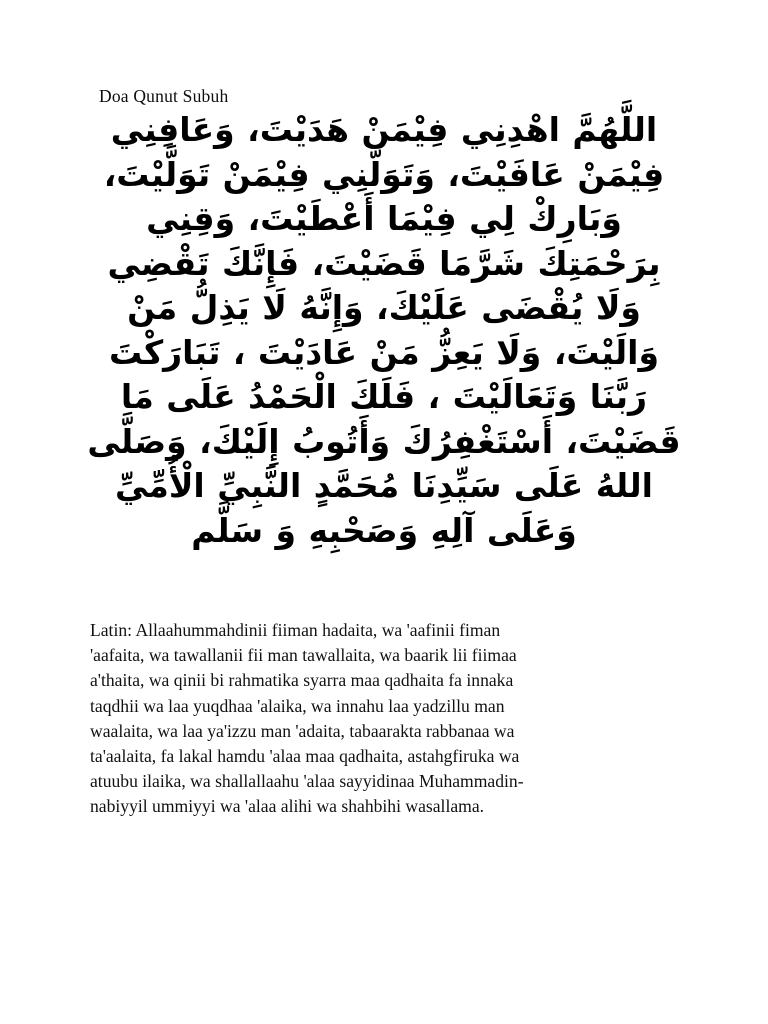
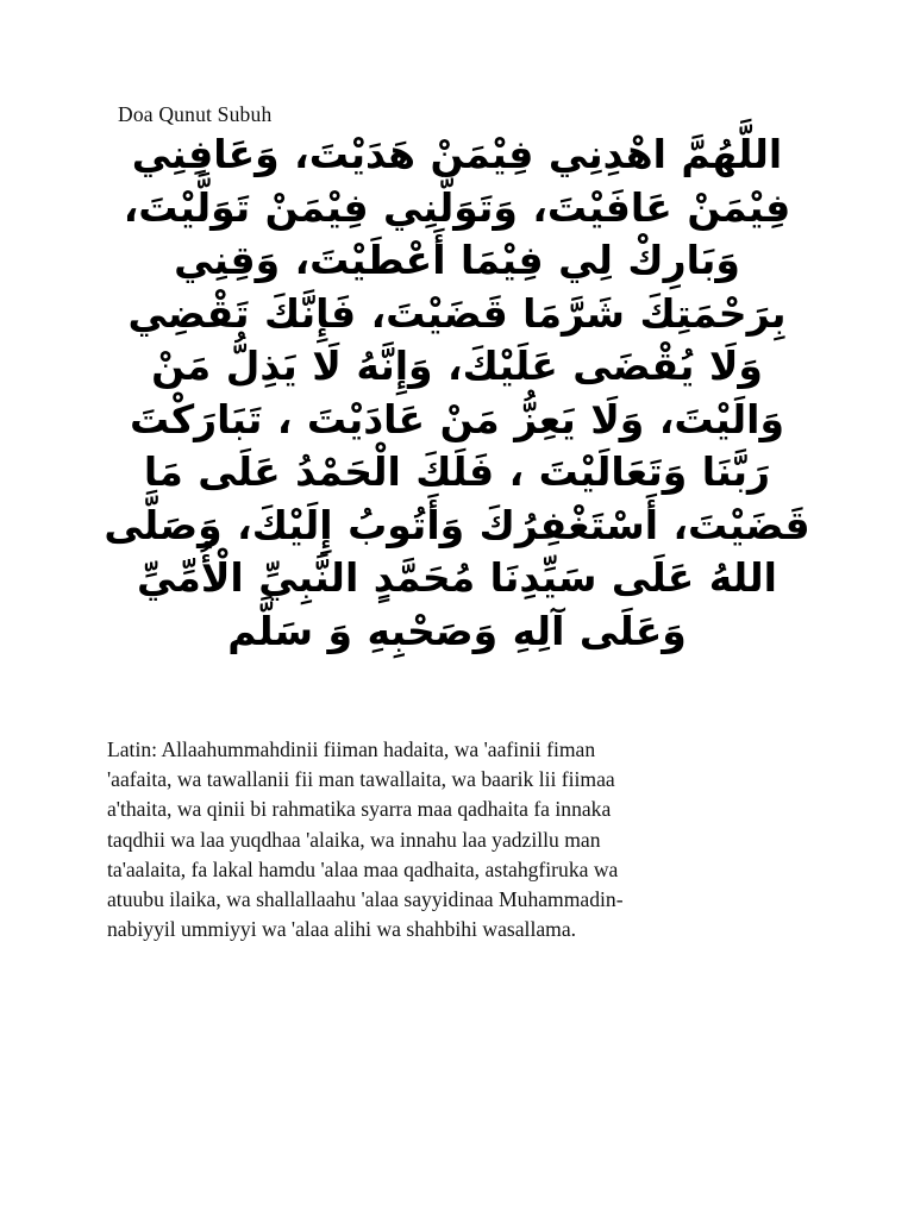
  Doa Qunut Subuh
  اللَّهُمَّ اهْدِنِي فِيْمَنْ هَدَيْتَ، وَعَافِنِي فِيْمَنْ عَافَيْتَ، وَتَوَلَّنِي فِيْمَنْ تَوَلَّيْتَ، وَبَارِكْ لِي فِيْمَا أَعْطَيْتَ، وَقِنِي بِرَحْمَتِكَ شَرَّمَا قَضَيْتَ، فَإِنَّكَ تَقْضِي وَلَا يُقْضَى عَلَيْكَ، وَإِنَّهُ لَا يَذِلُّ مَنْ وَالَيْتَ، وَلَا يَعِزُّ مَنْ عَادَيْتَ ، تَبَارَكْتَ رَبَّنَا وَتَعَالَيْتَ ، فَلَكَ الْحَمْدُ عَلَى مَا قَضَيْتَ، أَسْتَغْفِرُكَ وَأَتُوبُ إِلَيْكَ، وَصَلَّى اللهُ عَلَى سَيِّدِنَا مُحَمَّدٍ النَّبِيِّ الْأُمِّيِّ وَعَلَى آلِهِ وَصَحْبِهِ وَ سَلَّم
  Latin: Allaahummahdinii fiiman hadaita, wa 'aafinii fiman
  'aafaita, wa tawallanii fii man tawallaita, wa baarik lii fiimaa
  a'thaita, wa qinii bi rahmatika syarra maa qadhaita fa innaka
  taqdhii wa laa yuqdhaa 'alaika, wa innahu laa yadzillu man
- waalaita, wa laa ya'izzu man 'adaita, tabaarakta rabbanaa wa
  ta'aalaita, fa lakal hamdu 'alaa maa qadhaita, astahgfiruka wa
  atuubu ilaika, wa shallallaahu 'alaa sayyidinaa Muhammadin-
  nabiyyil ummiyyi wa 'alaa alihi wa shahbihi wasallama.
